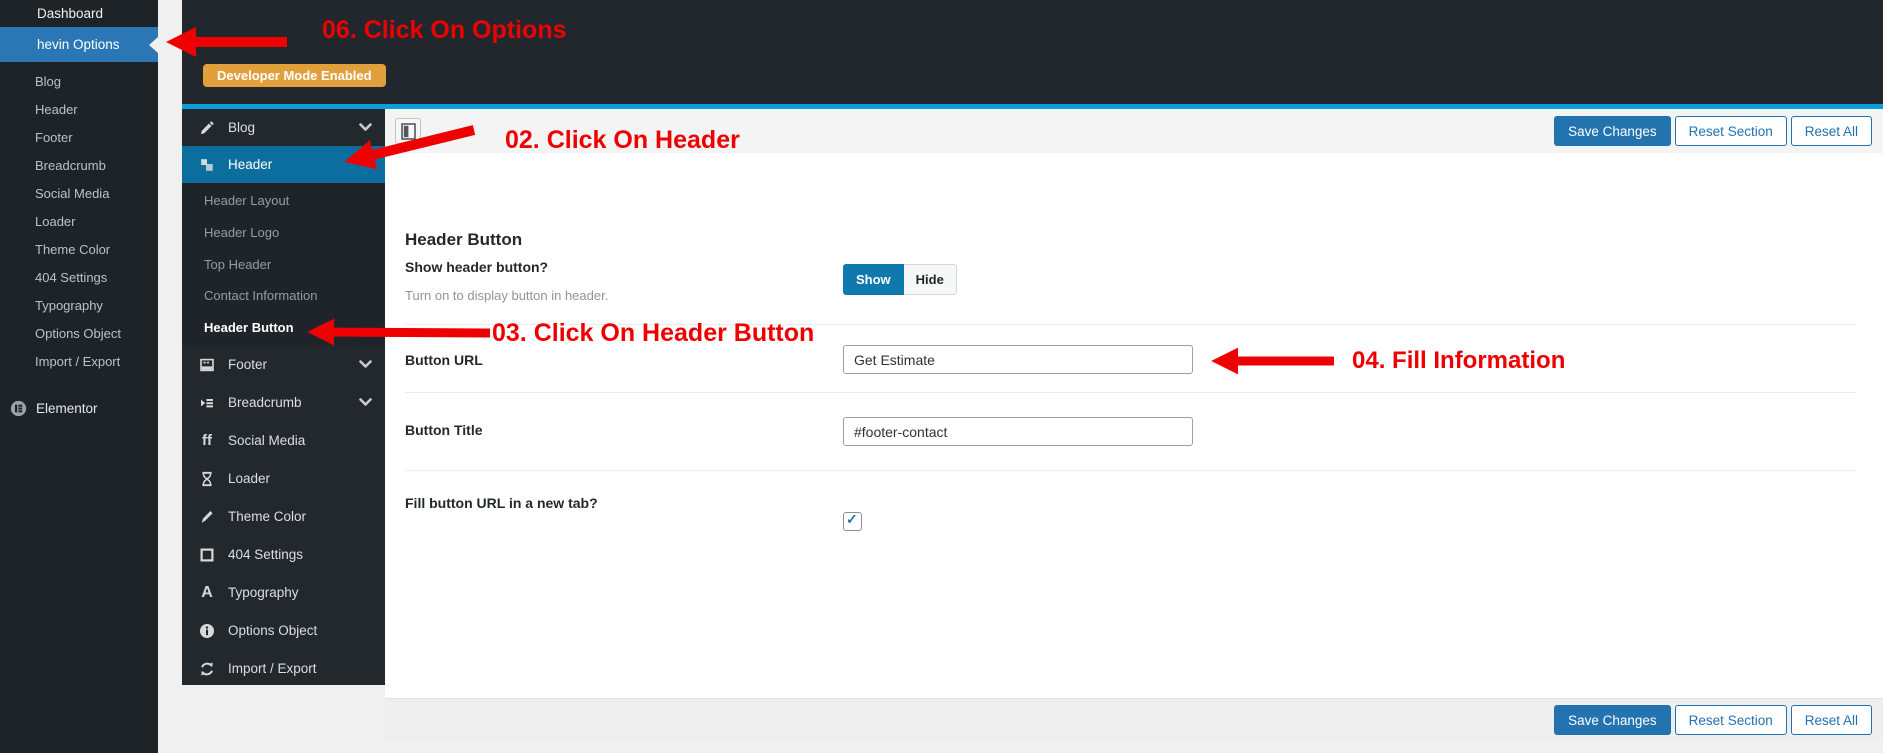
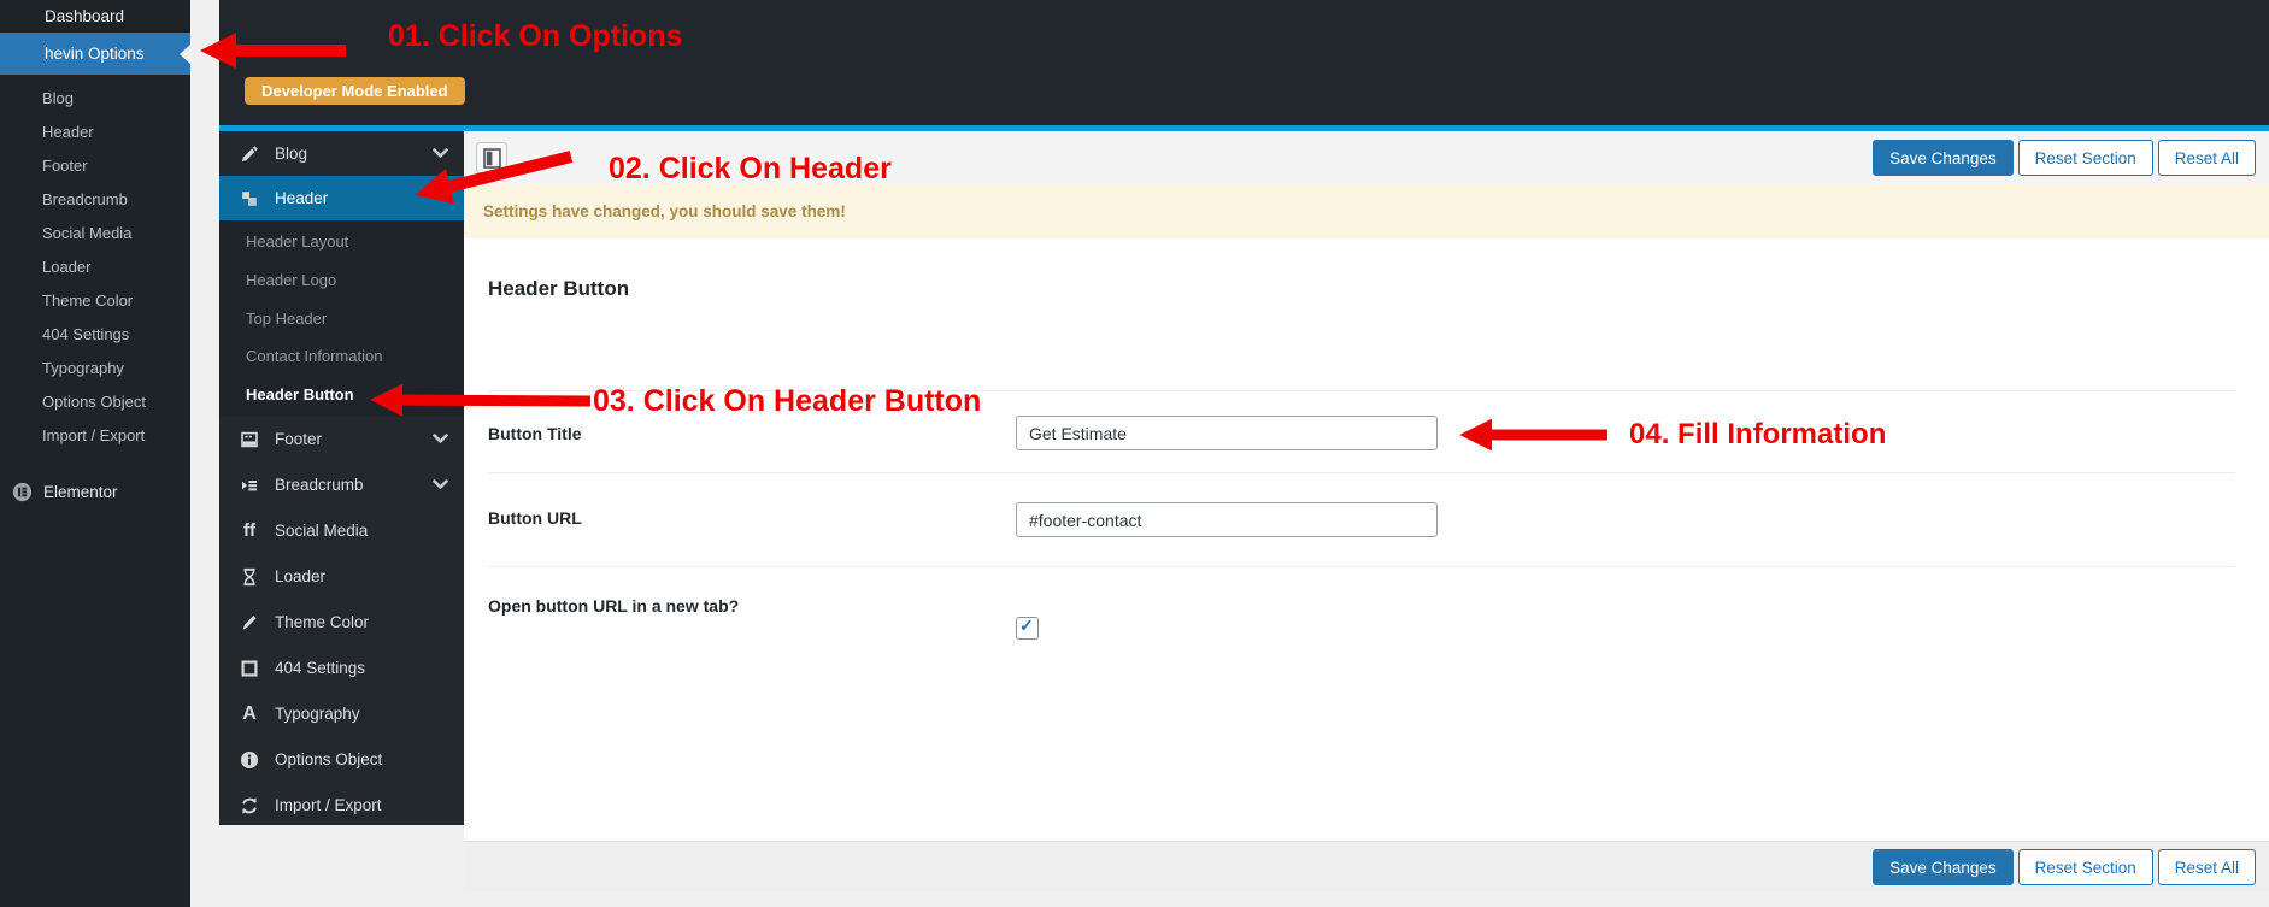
  Dashboard
  hevin Options
  Blog
  Header
  Footer
  Breadcrumb
  Social Media
  Loader
  Theme Color
  404 Settings
  Typography
  Options Object
  Import / Export
  Elementor
  Developer Mode Enabled
  Blog
  Header
  Header Layout
  Header Logo
  Top Header
  Contact Information
  Header Button
  Footer
  Breadcrumb
  ff
  Social Media
  Loader
  Theme Color
  404 Settings
  A
  Typography
  Options Object
  Import / Export
  Save Changes
  Reset Section
  Reset All
+ Settings have changed, you should save them!
  Header Button
- Show header button?
- Turn on to display button in header.
- Show
- Hide
- Button URL
+ Button Title
  Get Estimate
- Button Title
+ Button URL
  #footer-contact
- Fill button URL in a new tab?
+ Open button URL in a new tab?
  Save Changes
  Reset Section
  Reset All
- 06. Click On Options
+ 01. Click On Options
  02. Click On Header
  03. Click On Header Button
  04. Fill Information
